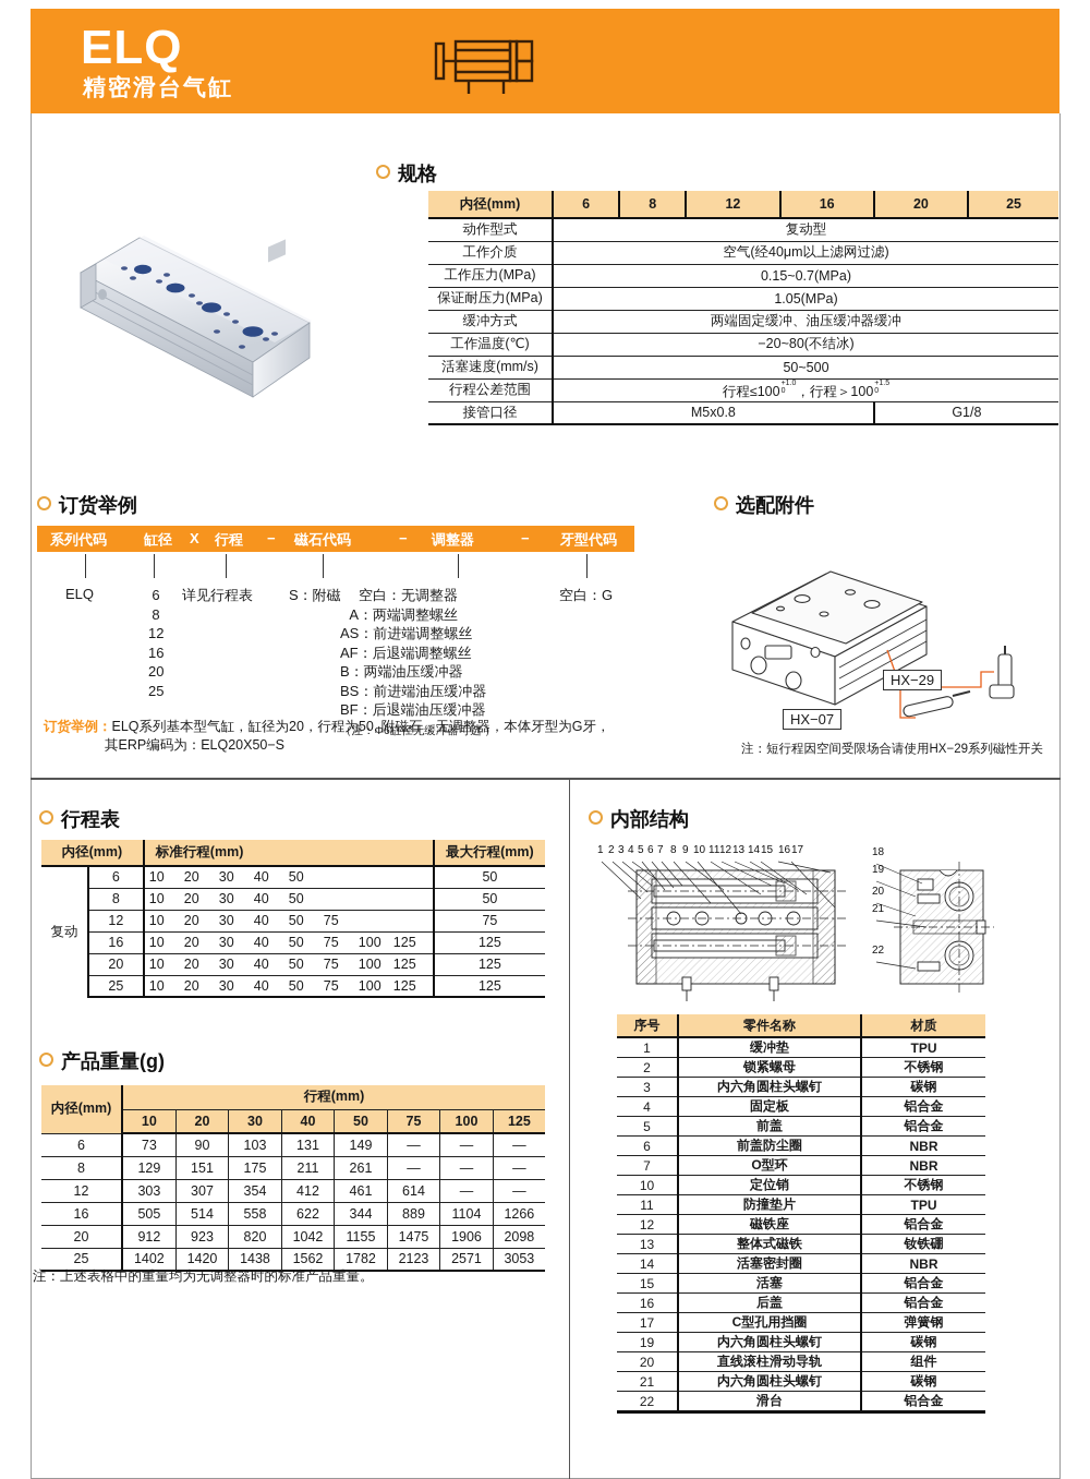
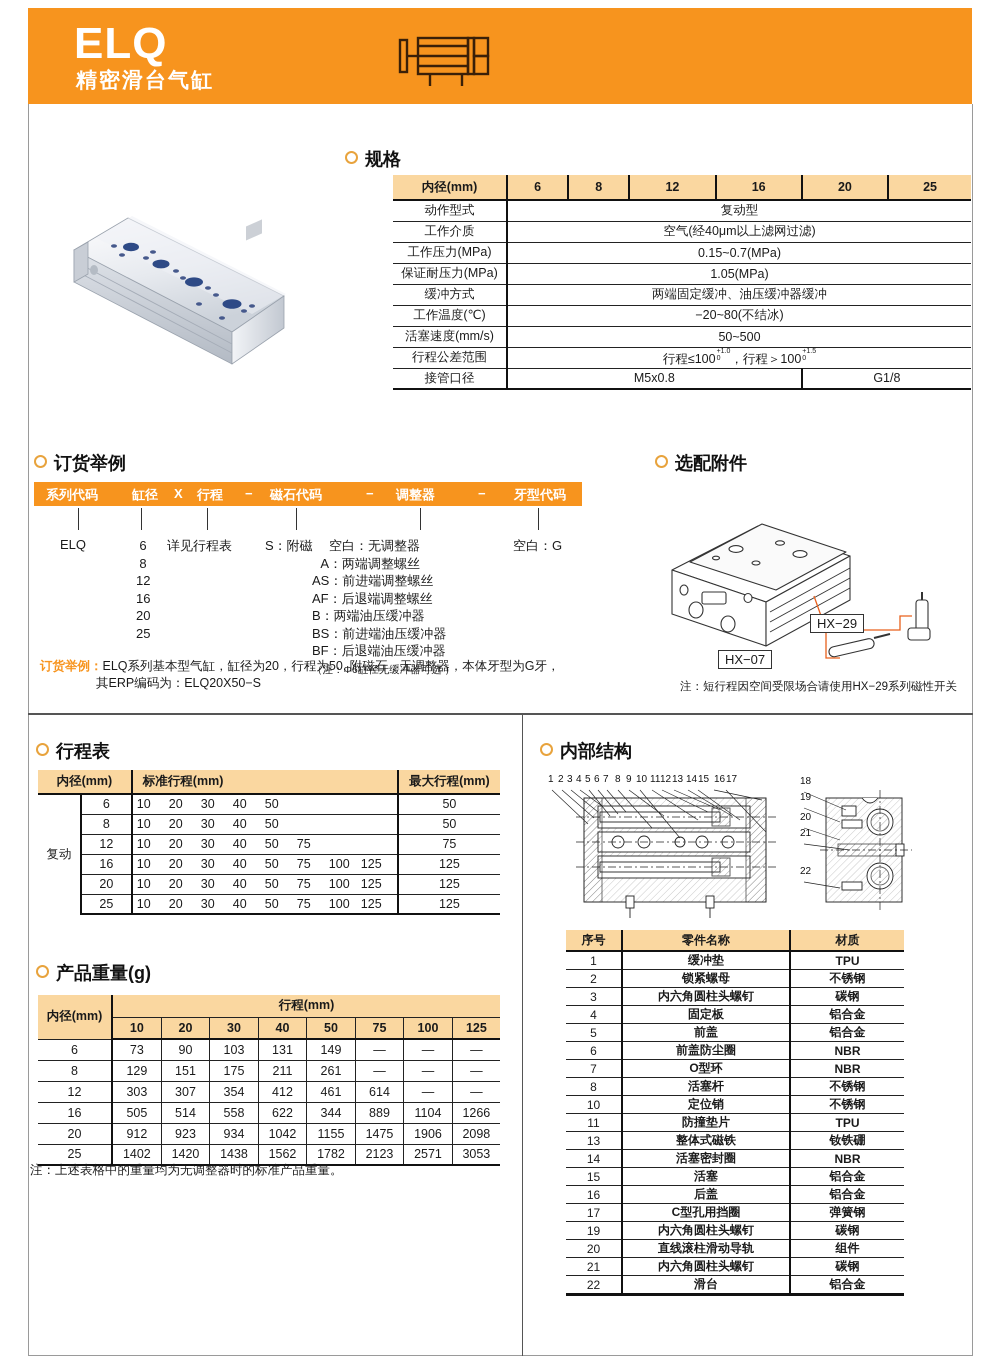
  ELQ
  精密滑台气缸
  规格
  内径(mm)	6	8	12	16	20	25
  动作型式	复动型
  工作介质	空气(经40μm以上滤网过滤)
  工作压力(MPa)	0.15~0.7(MPa)
  保证耐压力(MPa)	1.05(MPa)
  缓冲方式	两端固定缓冲、油压缓冲器缓冲
  工作温度(℃)	−20~80(不结冰)
  活塞速度(mm/s)	50~500
  接管口径	M5x0.8	G1/8
  订货举例
  系列代码
  缸径
  X
  行程
  −
  磁石代码
  −
  调整器
  −
  牙型代码
  ELQ
  6 8 12 16 20 25
  详见行程表
  S：附磁
  空白：无调整器 A：两端调整螺丝 AS：前进端调整螺丝 AF：后退端调整螺丝 B：两端油压缓冲器 BS：前进端油压缓冲器 BF：后退端油压缓冲器 （注：Φ6缸径无缓冲器可选 ）
  空白：G
  订货举例：ELQ系列基本型气缸，缸径为20，行程为50, 附磁石，无调整器，本体牙型为G牙，
  其ERP编码为：ELQ20X50−S
  选配附件
  HX−29
  HX−07
  注：短行程因空间受限场合请使用HX−29系列磁性开关
  行程表
  内径(mm)	标准行程(mm)	最大行程(mm)
  复动	6	10 20 30 40 50	50
  8	10 20 30 40 50	50
  12	10 20 30 40 50 75	75
  16	10 20 30 40 50 75 100 125	125
  20	10 20 30 40 50 75 100 125	125
  25	10 20 30 40 50 75 100 125	125
  产品重量(g)
  内径(mm)	行程(mm)
  10	20	30	40	50	75	100	125
  6	73	90	103	131	149	—	—	—
  8	129	151	175	211	261	—	—	—
  12	303	307	354	412	461	614	—	—
  16	505	514	558	622	344	889	1104	1266
- 20	912	923	820	1042	1155	1475	1906	2098
+ 20	912	923	934	1042	1155	1475	1906	2098
  25	1402	1420	1438	1562	1782	2123	2571	3053
  注：上述表格中的重量均为无调整器时的标准产品重量。
  内部结构
  1
  2
  3
  4
  5
  6
  7
  8
  9
  10
  11
  12
  13
  14
  15
  16
  17
  18
  19
  20
  21
  22
  序号	零件名称	材质
  1	缓冲垫	TPU
  2	锁紧螺母	不锈钢
  3	内六角圆柱头螺钉	碳钢
  4	固定板	铝合金
  5	前盖	铝合金
  6	前盖防尘圈	NBR
  7	O型环	NBR
+ 8	活塞杆	不锈钢
  10	定位销	不锈钢
  11	防撞垫片	TPU
- 12	磁铁座	铝合金
  13	整体式磁铁	钕铁硼
  14	活塞密封圈	NBR
  15	活塞	铝合金
  16	后盖	铝合金
  17	C型孔用挡圈	弹簧钢
  19	内六角圆柱头螺钉	碳钢
  20	直线滚柱滑动导轨	组件
  21	内六角圆柱头螺钉	碳钢
  22	滑台	铝合金
